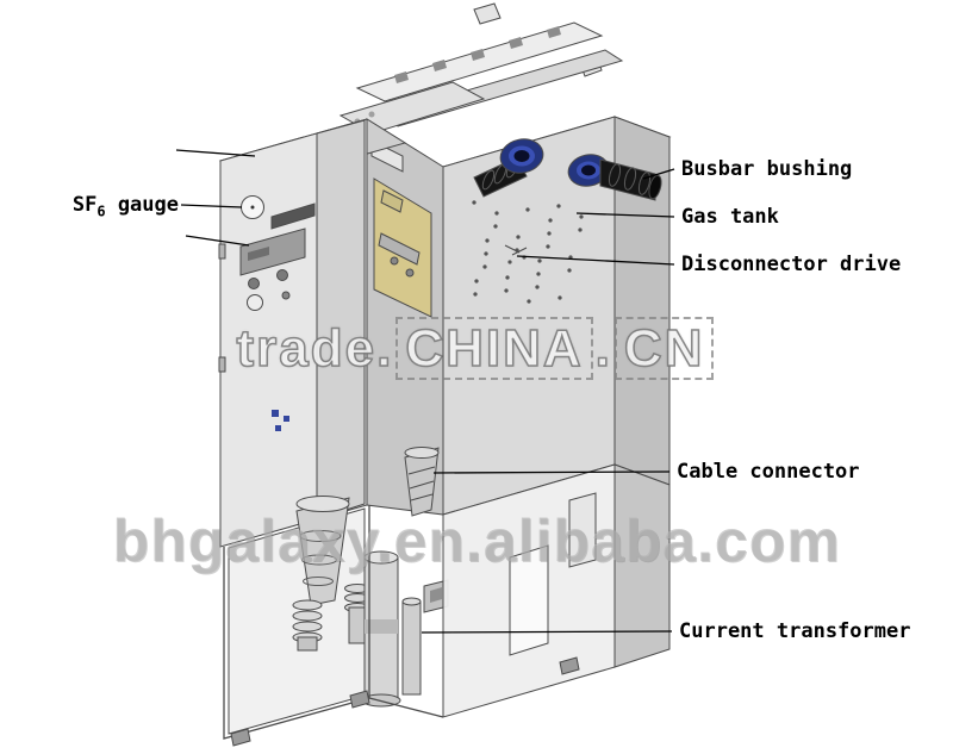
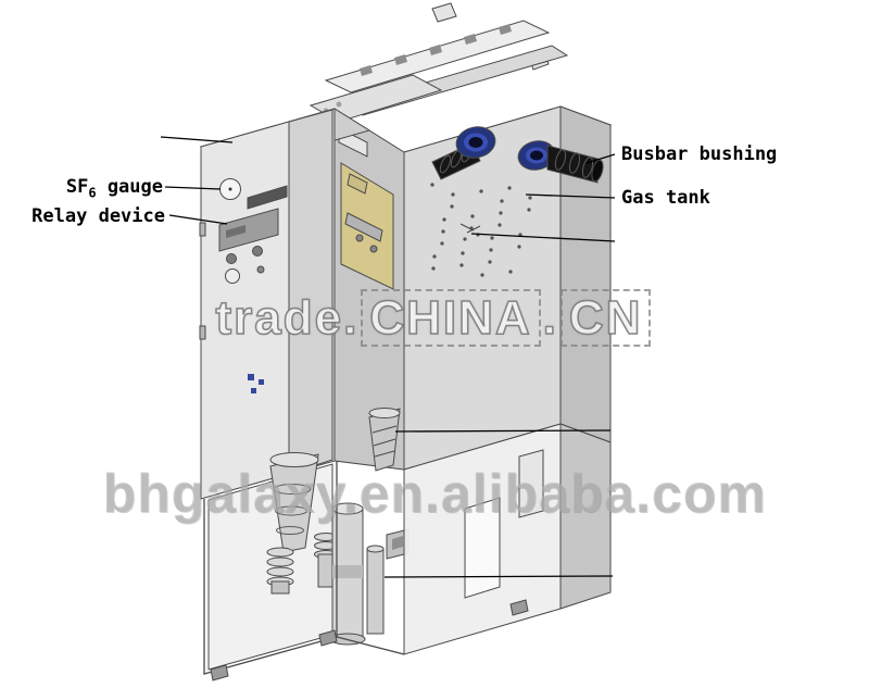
  trade. CHINA . CN
  bhgalaxy.en.alibaba.com
  SF6 gauge
+ Relay device
  Busbar bushing
  Gas tank
- Disconnector drive
- Cable connector
- Current transformer
